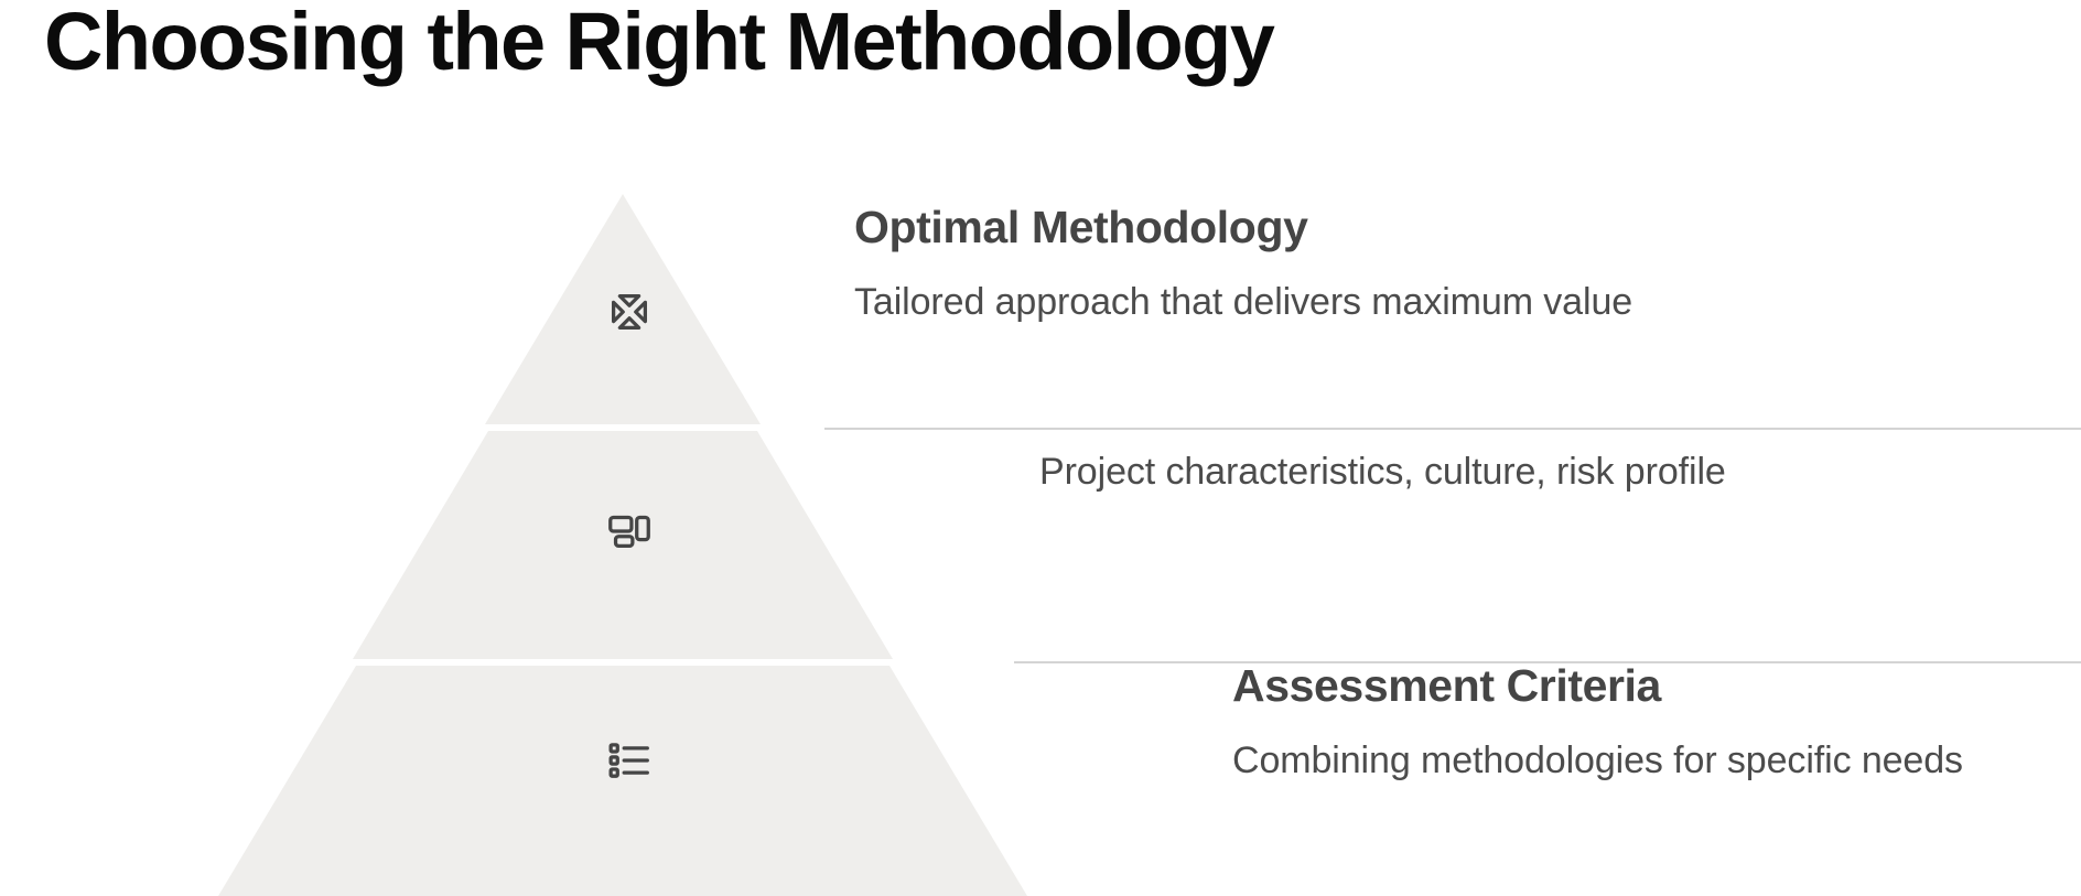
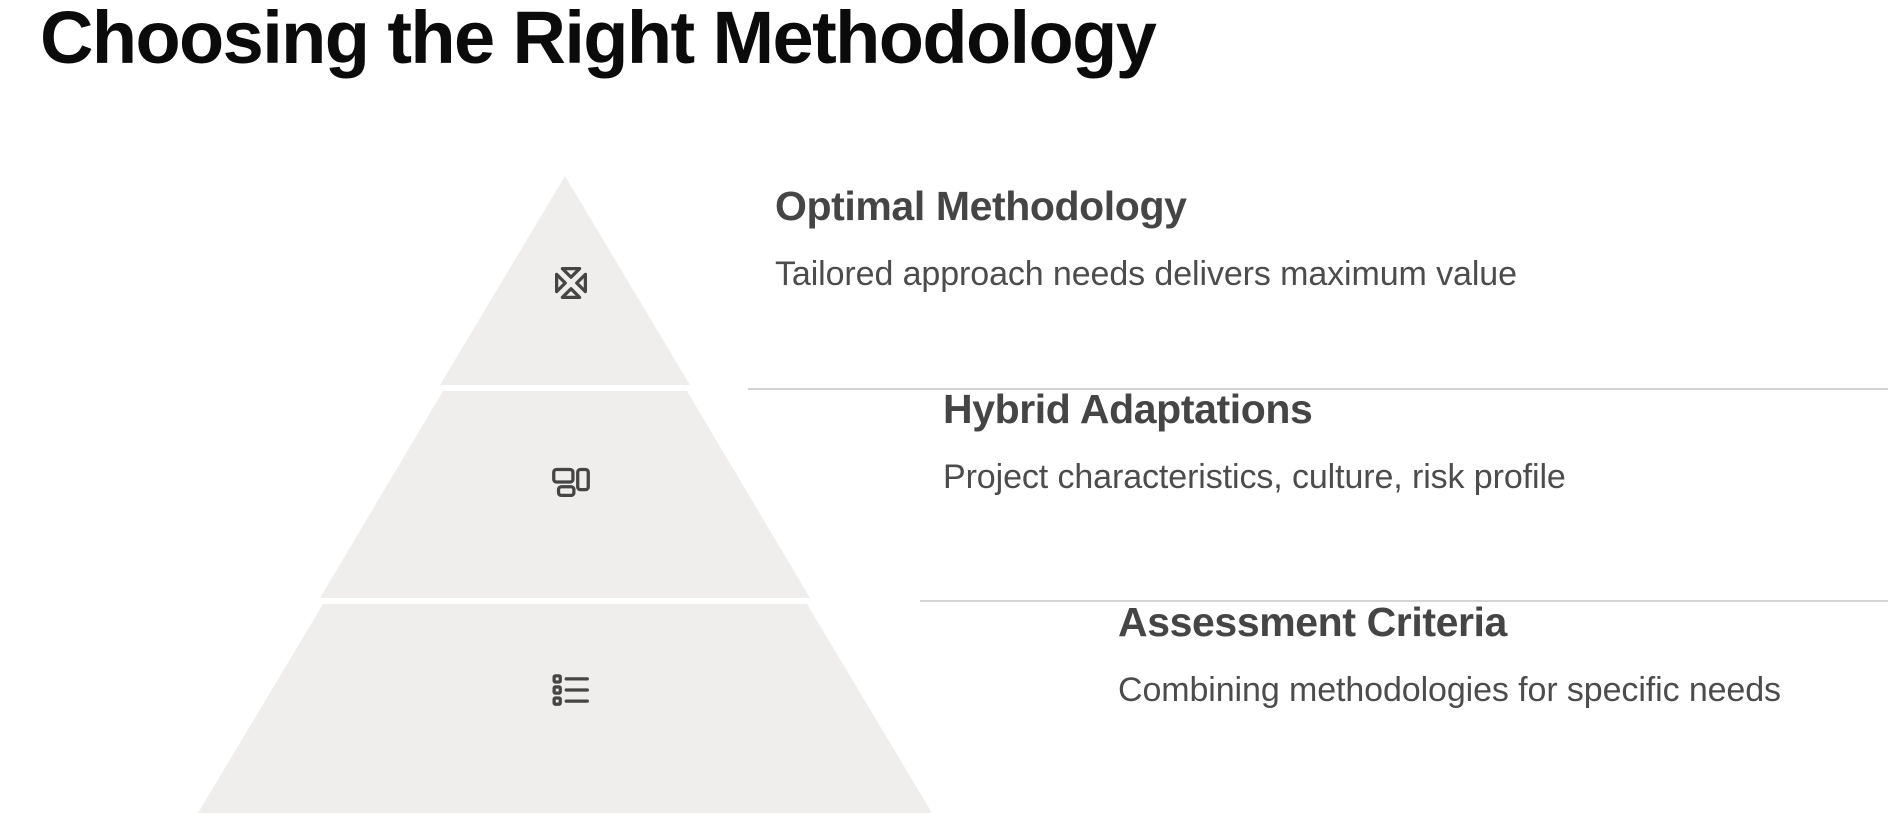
  Choosing the Right Methodology
  Optimal Methodology
- Tailored approach that delivers maximum value
+ Tailored approach needs delivers maximum value
+ Hybrid Adaptations
  Project characteristics, culture, risk profile
  Assessment Criteria
  Combining methodologies for specific needs
